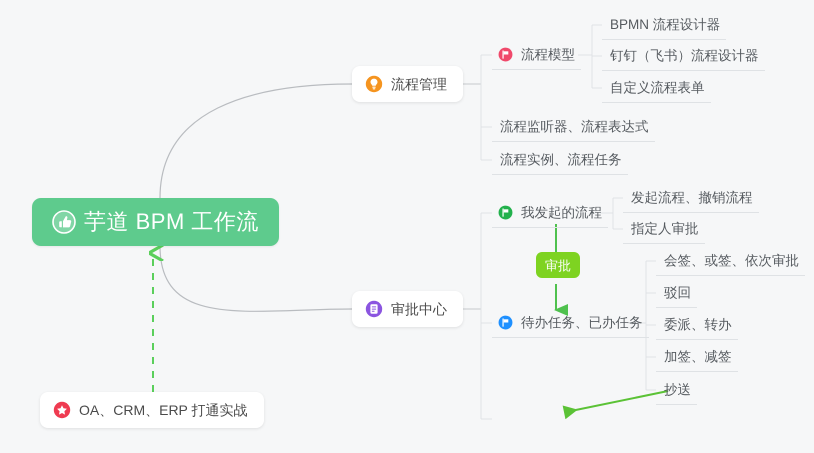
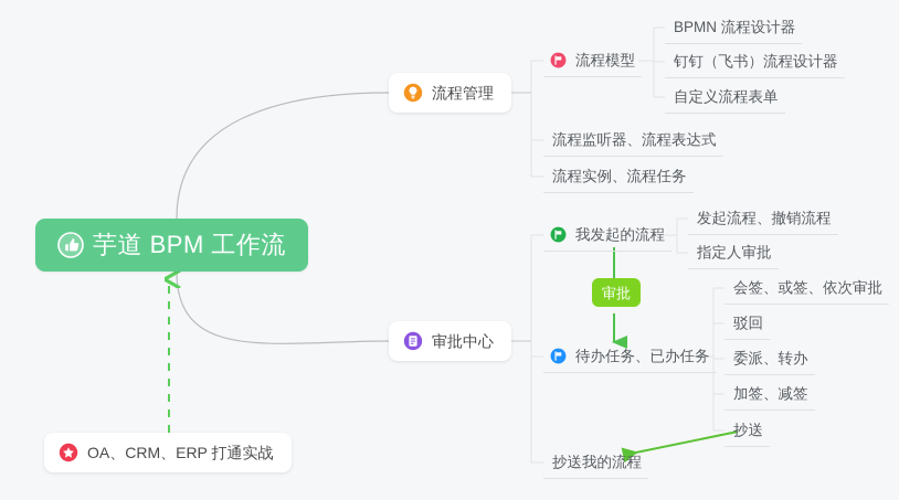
  芋道 BPM 工作流
  流程管理
  流程模型
  BPMN 流程设计器
  钉钉（飞书）流程设计器
  自定义流程表单
  流程监听器、流程表达式
  流程实例、流程任务
  审批中心
  我发起的流程
  发起流程、撤销流程
  指定人审批
  审批
  待办任务、已办任务
  会签、或签、依次审批
  驳回
  委派、转办
  加签、减签
  抄送
+ 抄送我的流程
  OA、CRM、ERP 打通实战
